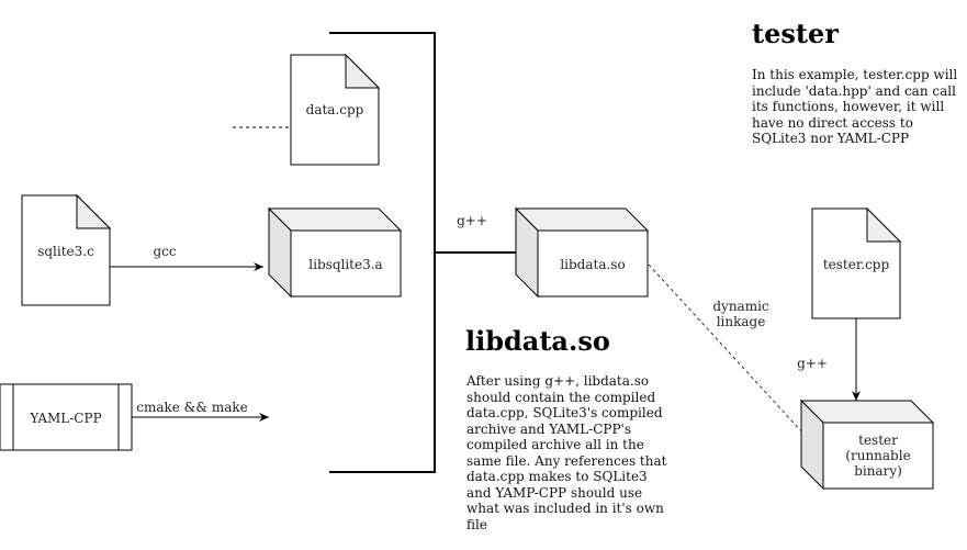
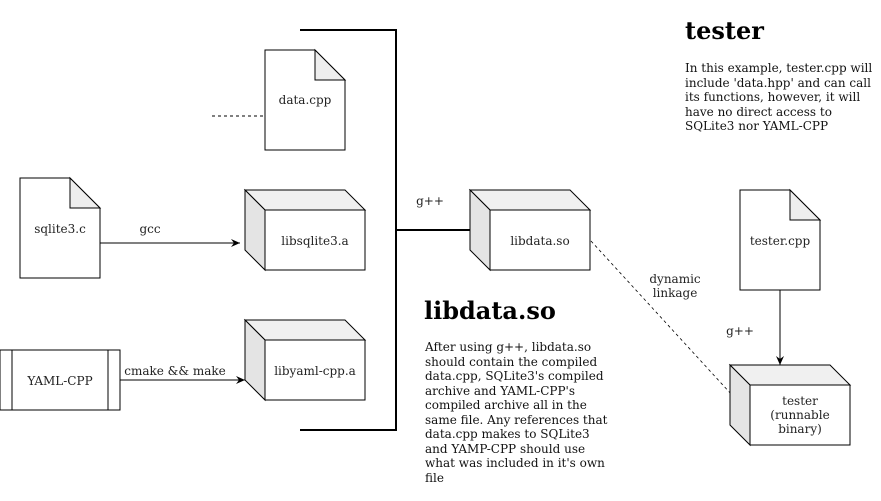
  data.cpp
  sqlite3.c
  gcc
  libsqlite3.a
  YAML-CPP
  cmake && make
+ libyaml-cpp.a
  g++
  libdata.so
  dynamic
  linkage
  tester.cpp
  g++
  tester
  (runnable
  binary)
  libdata.so
  After using g++, libdata.so
  should contain the compiled
  data.cpp, SQLite3's compiled
  archive and YAML-CPP's
  compiled archive all in the
  same file. Any references that
  data.cpp makes to SQLite3
  and YAMP-CPP should use
  what was included in it's own
  file
  tester
  In this example, tester.cpp will
  include 'data.hpp' and can call
  its functions, however, it will
  have no direct access to
  SQLite3 nor YAML-CPP
